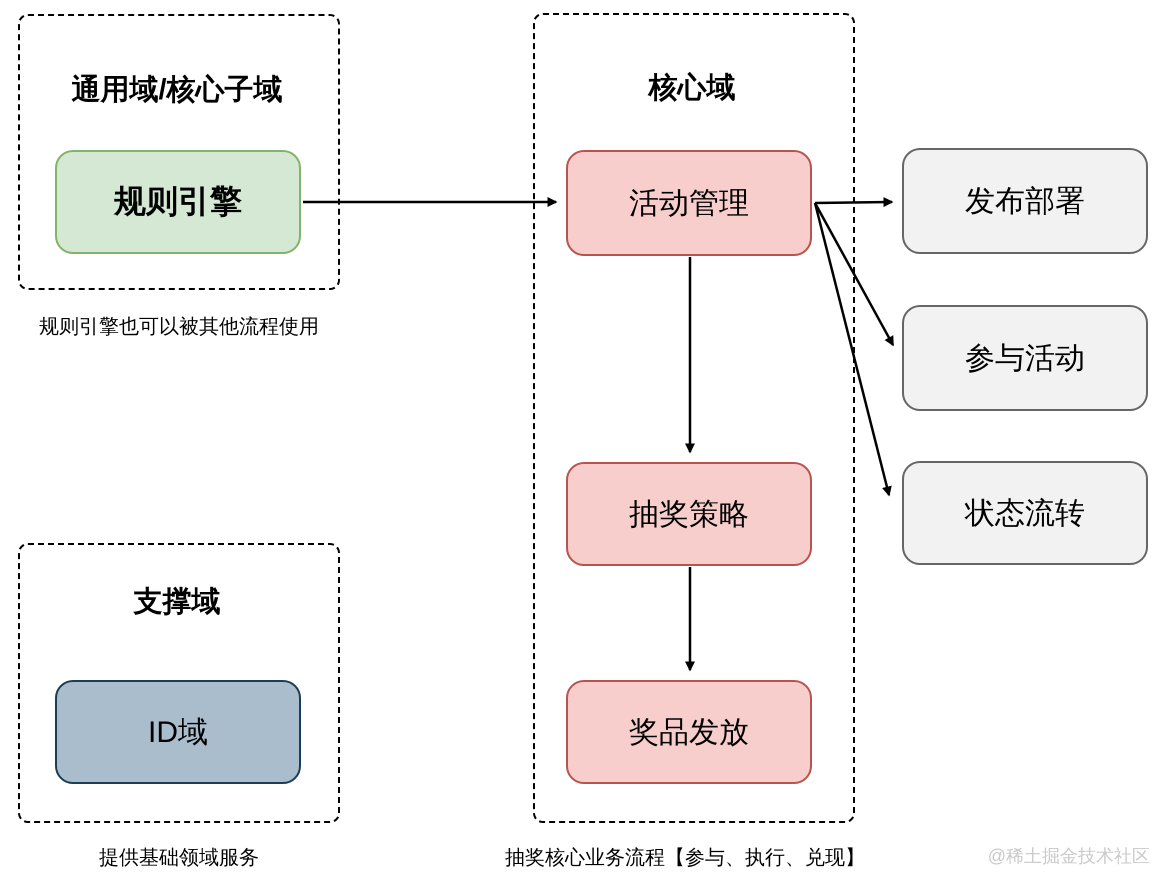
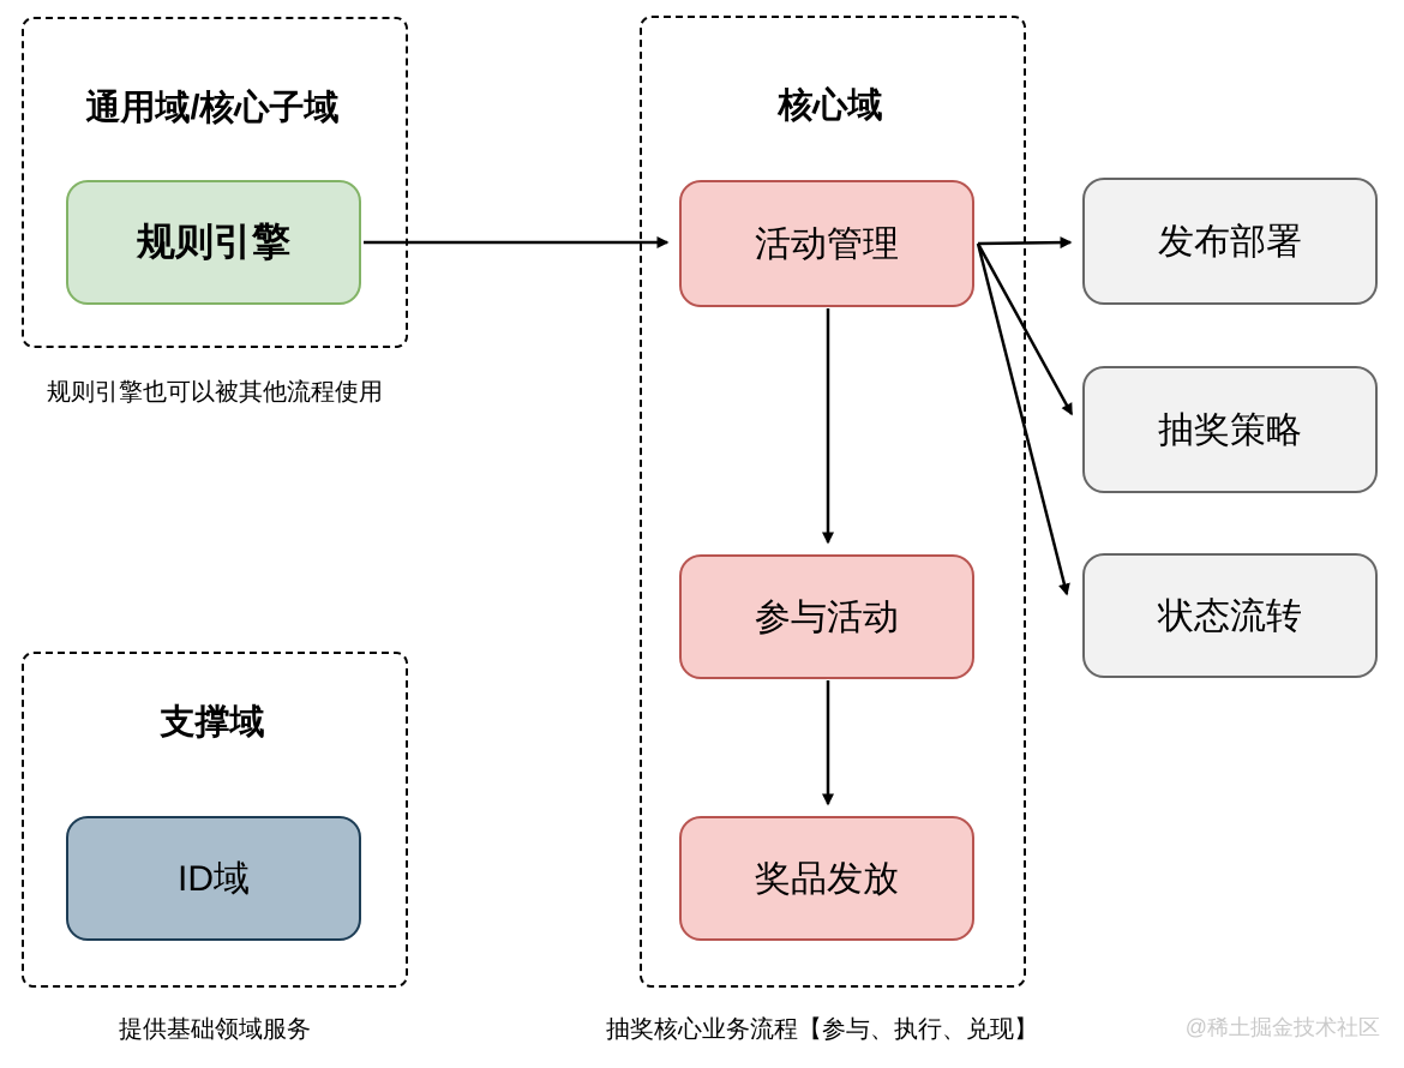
  通用域/核心子域
  核心域
  支撑域
  规则引擎
  活动管理
- 抽奖策略
+ 参与活动
  奖品发放
  发布部署
- 参与活动
+ 抽奖策略
  状态流转
  ID域
  规则引擎也可以被其他流程使用
  抽奖核心业务流程【参与、执行、兑现】
  提供基础领域服务
  @稀土掘金技术社区
